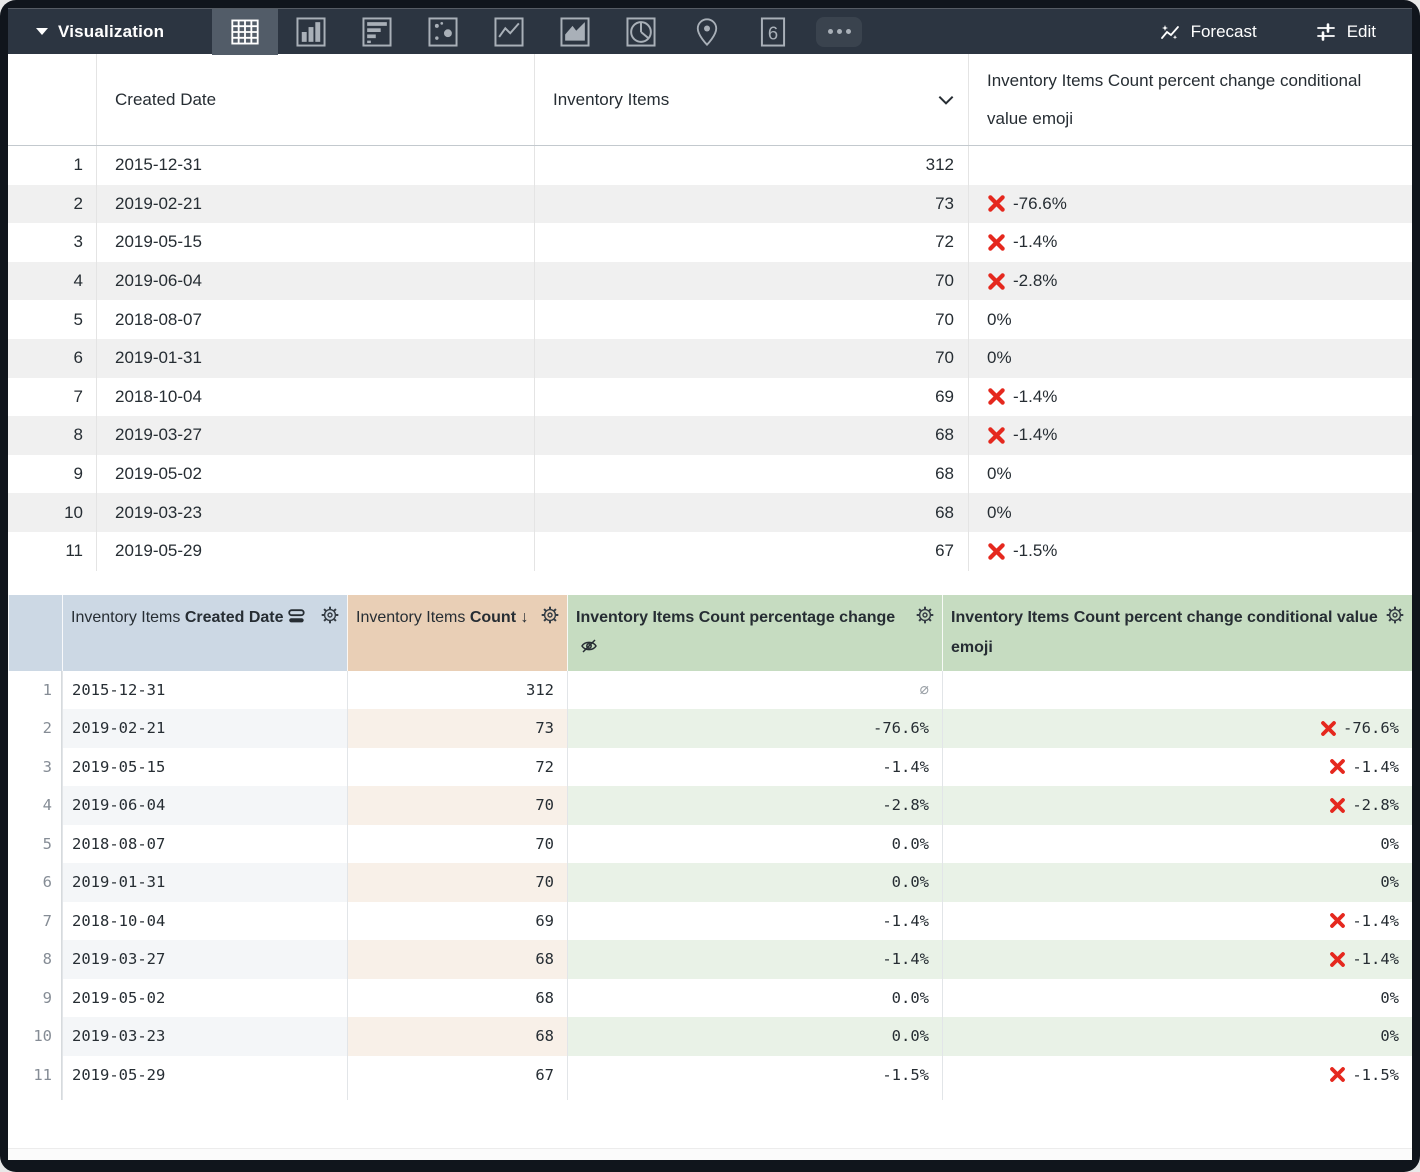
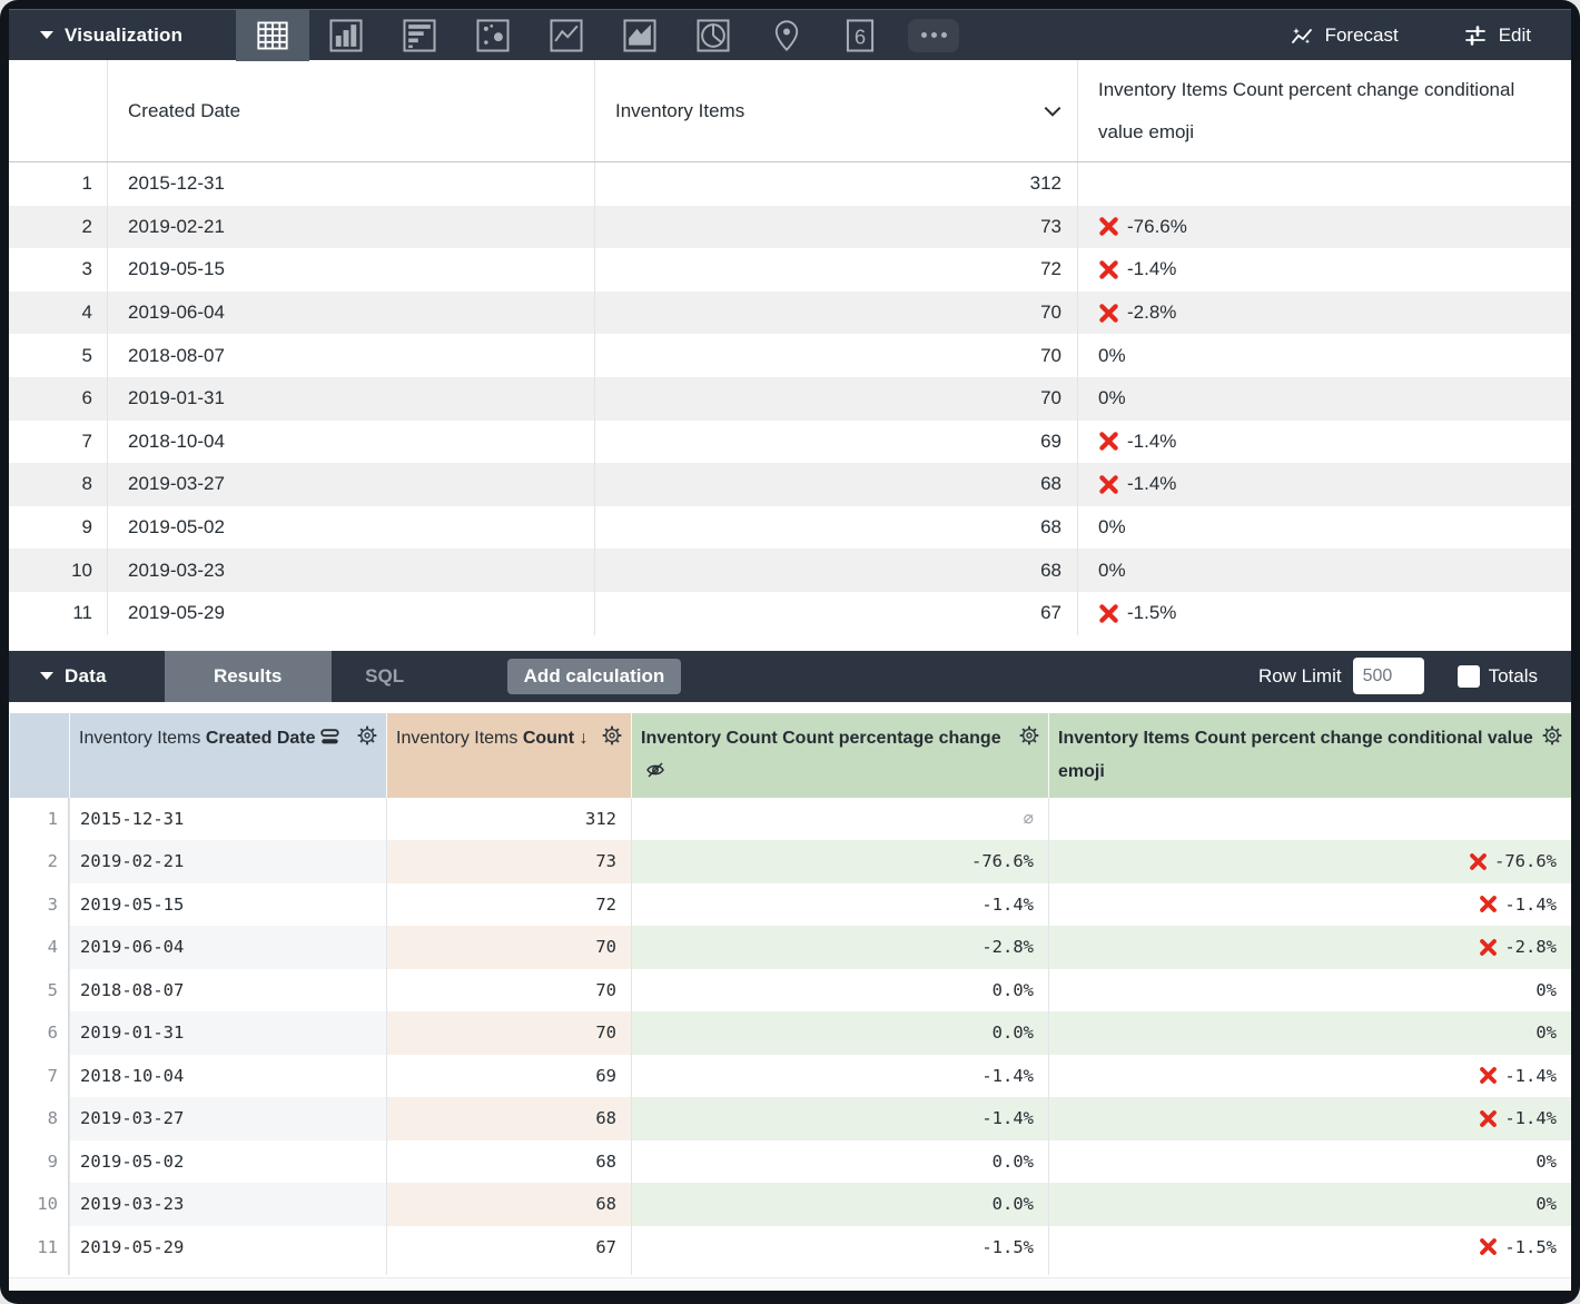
  Visualization
  6
  Forecast
  Edit
  Created Date
  Inventory Items
  Inventory Items Count percent change conditional value emoji
  1
  2015-12-31
  312
  2
  2019-02-21
  73
  -76.6%
  3
  2019-05-15
  72
  -1.4%
  4
  2019-06-04
  70
  -2.8%
  5
  2018-08-07
  70
  0%
  6
  2019-01-31
  70
  0%
  7
  2018-10-04
  69
  -1.4%
  8
  2019-03-27
  68
  -1.4%
  9
  2019-05-02
  68
  0%
  10
  2019-03-23
  68
  0%
  11
  2019-05-29
  67
  -1.5%
+ Data
+ Results
+ SQL
+ Add calculation
+ Row Limit
+ 500
+ Totals
  Inventory Items Created Date
  Inventory Items Count ↓
- Inventory Items Count percentage change
+ Inventory Count Count percentage change
  Inventory Items Count percent change conditional value emoji
  1
  2015-12-31
  312
  ∅
  2
  2019-02-21
  73
  -76.6%
  -76.6%
  3
  2019-05-15
  72
  -1.4%
  -1.4%
  4
  2019-06-04
  70
  -2.8%
  -2.8%
  5
  2018-08-07
  70
  0.0%
  0%
  6
  2019-01-31
  70
  0.0%
  0%
  7
  2018-10-04
  69
  -1.4%
  -1.4%
  8
  2019-03-27
  68
  -1.4%
  -1.4%
  9
  2019-05-02
  68
  0.0%
  0%
  10
  2019-03-23
  68
  0.0%
  0%
  11
  2019-05-29
  67
  -1.5%
  -1.5%
